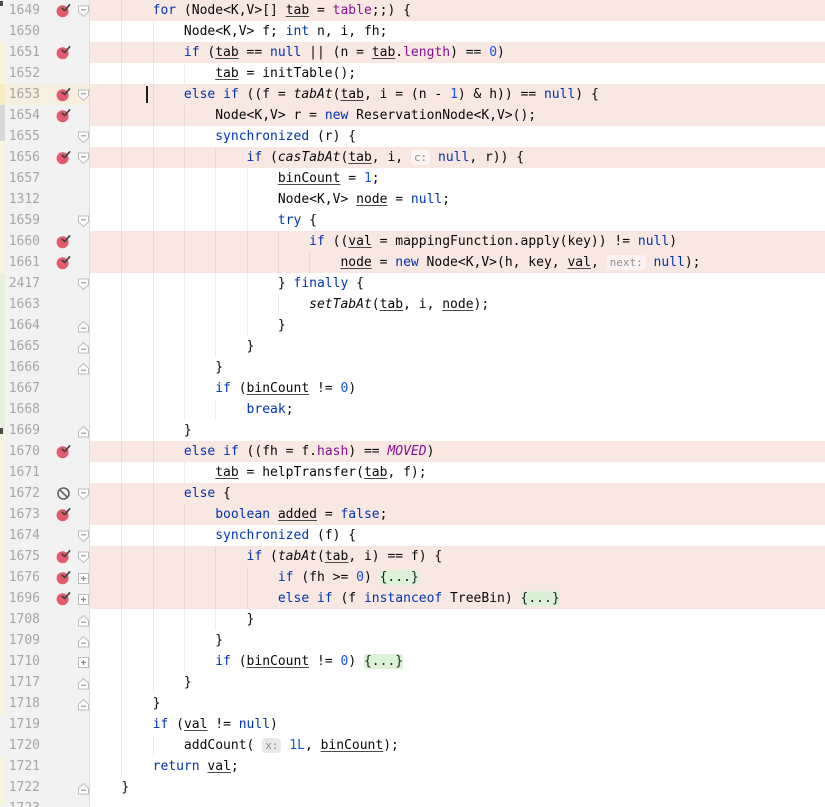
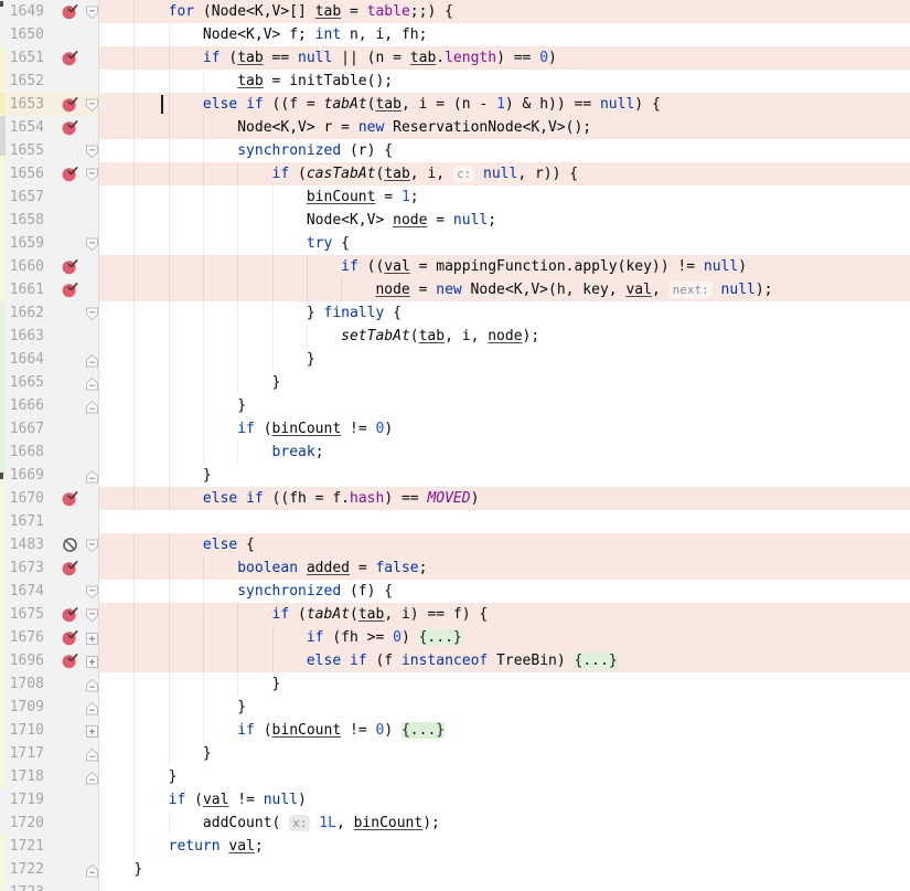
  1649
  for (Node<K,V>[] tab = table;;) {
  1650
  Node<K,V> f; int n, i, fh;
  1651
  if (tab == null || (n = tab.length) == 0)
  1652
  tab = initTable();
  1653
  else if ((f = tabAt(tab, i = (n - 1) & h)) == null) {
  1654
  Node<K,V> r = new ReservationNode<K,V>();
  1655
  synchronized (r) {
  1656
  if (casTabAt(tab, i, c: null, r)) {
  1657
  binCount = 1;
- 1312
+ 1658
  Node<K,V> node = null;
  1659
  try {
  1660
  if ((val = mappingFunction.apply(key)) != null)
  1661
  node = new Node<K,V>(h, key, val, next: null);
- 2417
+ 1662
  } finally {
  1663
  setTabAt(tab, i, node);
  1664
  }
  1665
  }
  1666
  }
  1667
  if (binCount != 0)
  1668
  break;
  1669
  }
  1670
  else if ((fh = f.hash) == MOVED)
  1671
- tab = helpTransfer(tab, f);
- 1672
+ 1483
  else {
  1673
  boolean added = false;
  1674
  synchronized (f) {
  1675
  if (tabAt(tab, i) == f) {
  1676
  if (fh >= 0) {...}
  1696
  else if (f instanceof TreeBin) {...}
  1708
  }
  1709
  }
  1710
  if (binCount != 0) {...}
  1717
  }
  1718
  }
  1719
  if (val != null)
  1720
  addCount( x: 1L, binCount);
  1721
  return val;
  1722
  }
